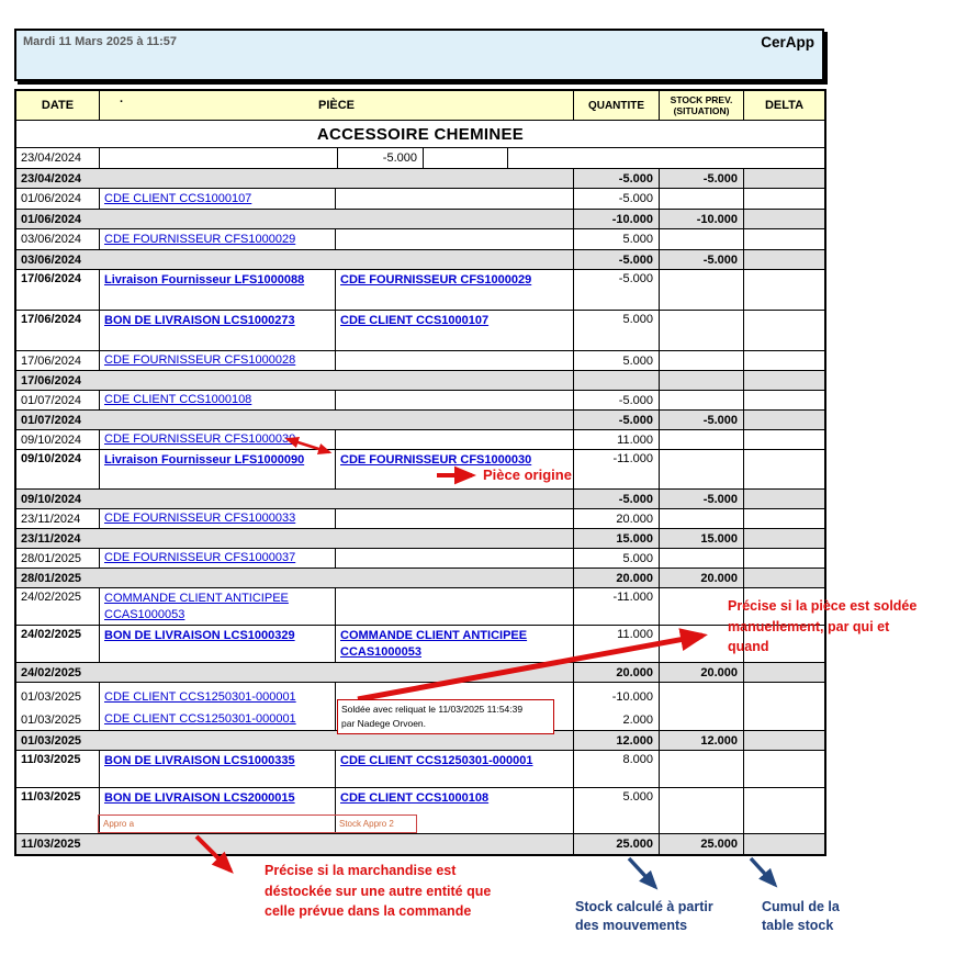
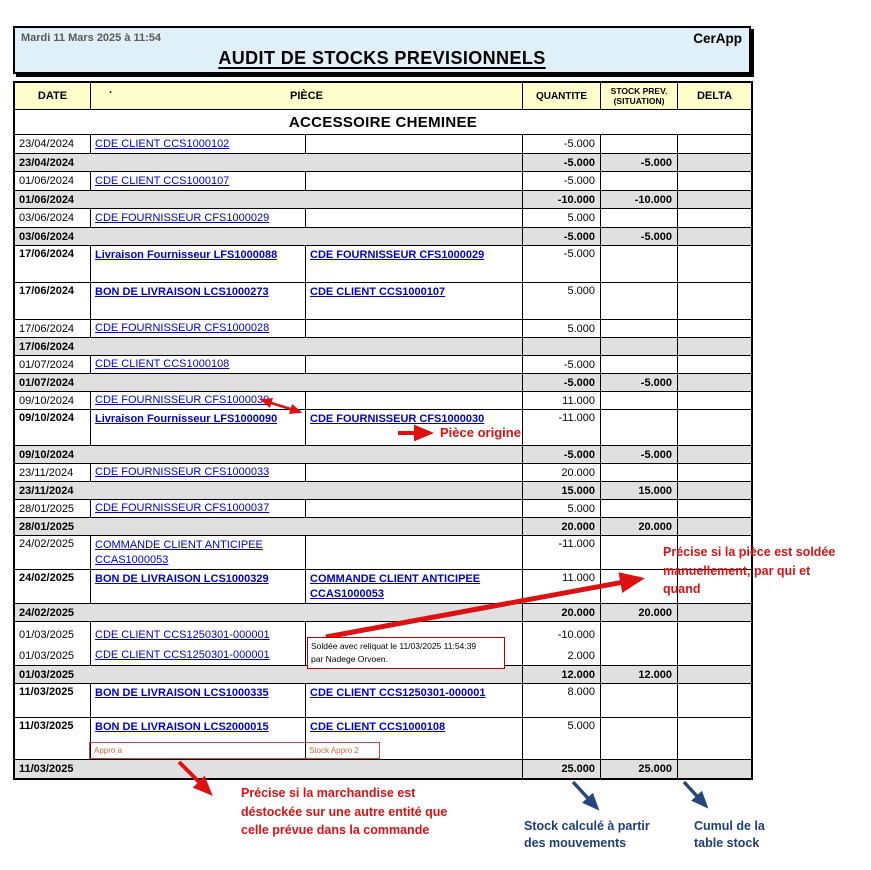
- Mardi 11 Mars 2025 à 11:57
+ Mardi 11 Mars 2025 à 11:54
  CerApp
+ AUDIT DE STOCKS PREVISIONNELS
  DATE
  ·
  PIÈCE
  QUANTITE
  STOCK PREV.
  (SITUATION)
  DELTA
  ACCESSOIRE CHEMINEE
  23/04/2024
+ CDE CLIENT CCS1000102
  -5.000
  23/04/2024
  -5.000
  -5.000
  01/06/2024
  CDE CLIENT CCS1000107
  -5.000
  01/06/2024
  -10.000
  -10.000
  03/06/2024
  CDE FOURNISSEUR CFS1000029
  5.000
  03/06/2024
  -5.000
  -5.000
  17/06/2024
  Livraison Fournisseur LFS1000088
  CDE FOURNISSEUR CFS1000029
  -5.000
  17/06/2024
  BON DE LIVRAISON LCS1000273
  CDE CLIENT CCS1000107
  5.000
  17/06/2024
  CDE FOURNISSEUR CFS1000028
  5.000
  17/06/2024
  01/07/2024
  CDE CLIENT CCS1000108
  -5.000
  01/07/2024
  -5.000
  -5.000
  09/10/2024
  CDE FOURNISSEUR CFS1000030
  11.000
  09/10/2024
  Livraison Fournisseur LFS1000090
  CDE FOURNISSEUR CFS1000030
  -11.000
  09/10/2024
  -5.000
  -5.000
  23/11/2024
  CDE FOURNISSEUR CFS1000033
  20.000
  23/11/2024
  15.000
  15.000
  28/01/2025
  CDE FOURNISSEUR CFS1000037
  5.000
  28/01/2025
  20.000
  20.000
  24/02/2025
  COMMANDE CLIENT ANTICIPEE CCAS1000053
  -11.000
  24/02/2025
  BON DE LIVRAISON LCS1000329
  COMMANDE CLIENT ANTICIPEE CCAS1000053
  11.000
  24/02/2025
  20.000
  20.000
  01/03/2025
  01/03/2025
  CDE CLIENT CCS1250301-000001
  CDE CLIENT CCS1250301-000001
  -10.000
  2.000
  01/03/2025
  12.000
  12.000
  11/03/2025
  BON DE LIVRAISON LCS1000335
  CDE CLIENT CCS1250301-000001
  8.000
  11/03/2025
  BON DE LIVRAISON LCS2000015
  CDE CLIENT CCS1000108
  5.000
  11/03/2025
  25.000
  25.000
  Soldée avec reliquat le 11/03/2025 11:54:39
  par Nadege Orvoen.
  Appro a
  Stock Appro 2
  Pièce origine
  Précise si la pièce est soldée
  manuellement, par qui et
  quand
  Précise si la marchandise est
  déstockée sur une autre entité que
  celle prévue dans la commande
  Stock calculé à partir
  des mouvements
  Cumul de la
  table stock
